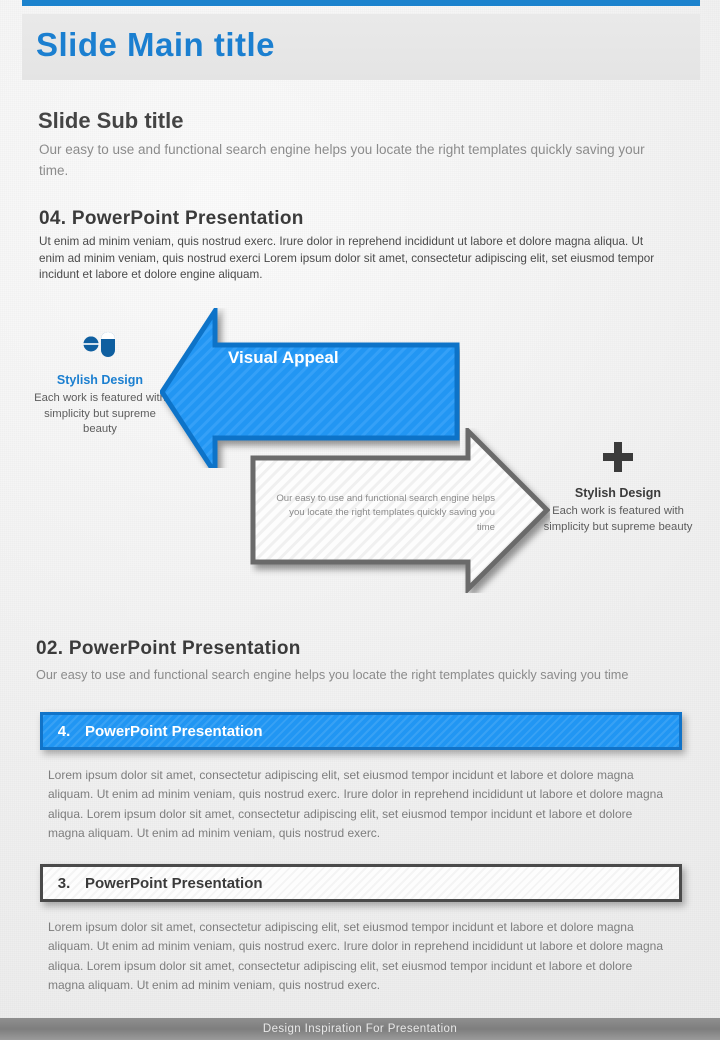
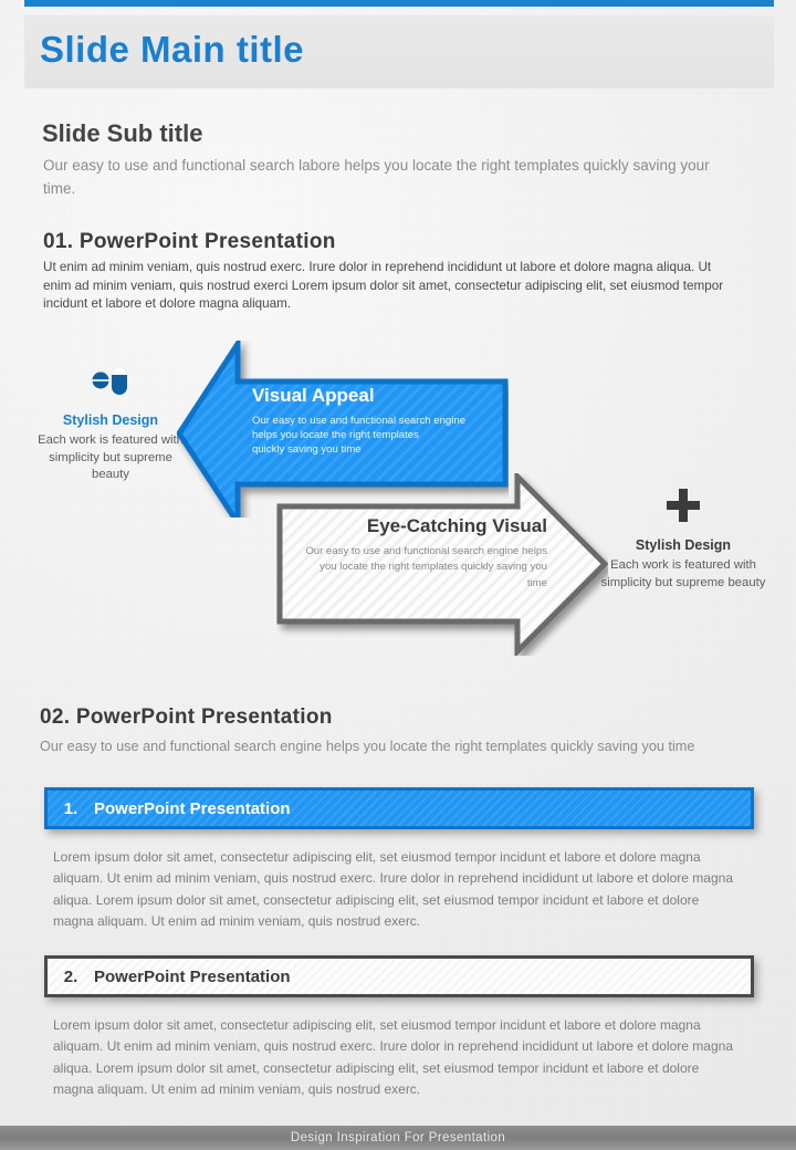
  Slide Main title
  Slide Sub title
- Our easy to use and functional search engine helps you locate the right templates quickly saving your time.
+ Our easy to use and functional search labore helps you locate the right templates quickly saving your time.
- 04. PowerPoint Presentation
+ 01. PowerPoint Presentation
- Ut enim ad minim veniam, quis nostrud exerc. Irure dolor in reprehend incididunt ut labore et dolore magna aliqua. Ut enim ad minim veniam, quis nostrud exerci Lorem ipsum dolor sit amet, consectetur adipiscing elit, set eiusmod tempor incidunt et labore et dolore engine aliquam.
+ Ut enim ad minim veniam, quis nostrud exerc. Irure dolor in reprehend incididunt ut labore et dolore magna aliqua. Ut enim ad minim veniam, quis nostrud exerci Lorem ipsum dolor sit amet, consectetur adipiscing elit, set eiusmod tempor incidunt et labore et dolore magna aliquam.
  Stylish Design
  Each work is featured with simplicity but supreme beauty
  Visual Appeal
+ Our easy to use and functional search engine helps you locate the right templates
+ quickly saving you time
+ Eye-Catching Visual
  Our easy to use and functional search engine helps you locate the right templates quickly saving you time
  Stylish Design
  Each work is featured with simplicity but supreme beauty
  02. PowerPoint Presentation
  Our easy to use and functional search engine helps you locate the right templates quickly saving you time
- 4.
+ 1.
  PowerPoint Presentation
  Lorem ipsum dolor sit amet, consectetur adipiscing elit, set eiusmod tempor incidunt et labore et dolore magna aliquam. Ut enim ad minim veniam, quis nostrud exerc. Irure dolor in reprehend incididunt ut labore et dolore magna aliqua. Lorem ipsum dolor sit amet, consectetur adipiscing elit, set eiusmod tempor incidunt et labore et dolore magna aliquam. Ut enim ad minim veniam, quis nostrud exerc.
- 3.
+ 2.
  PowerPoint Presentation
  Lorem ipsum dolor sit amet, consectetur adipiscing elit, set eiusmod tempor incidunt et labore et dolore magna aliquam. Ut enim ad minim veniam, quis nostrud exerc. Irure dolor in reprehend incididunt ut labore et dolore magna aliqua. Lorem ipsum dolor sit amet, consectetur adipiscing elit, set eiusmod tempor incidunt et labore et dolore magna aliquam. Ut enim ad minim veniam, quis nostrud exerc.
  Design Inspiration For Presentation
